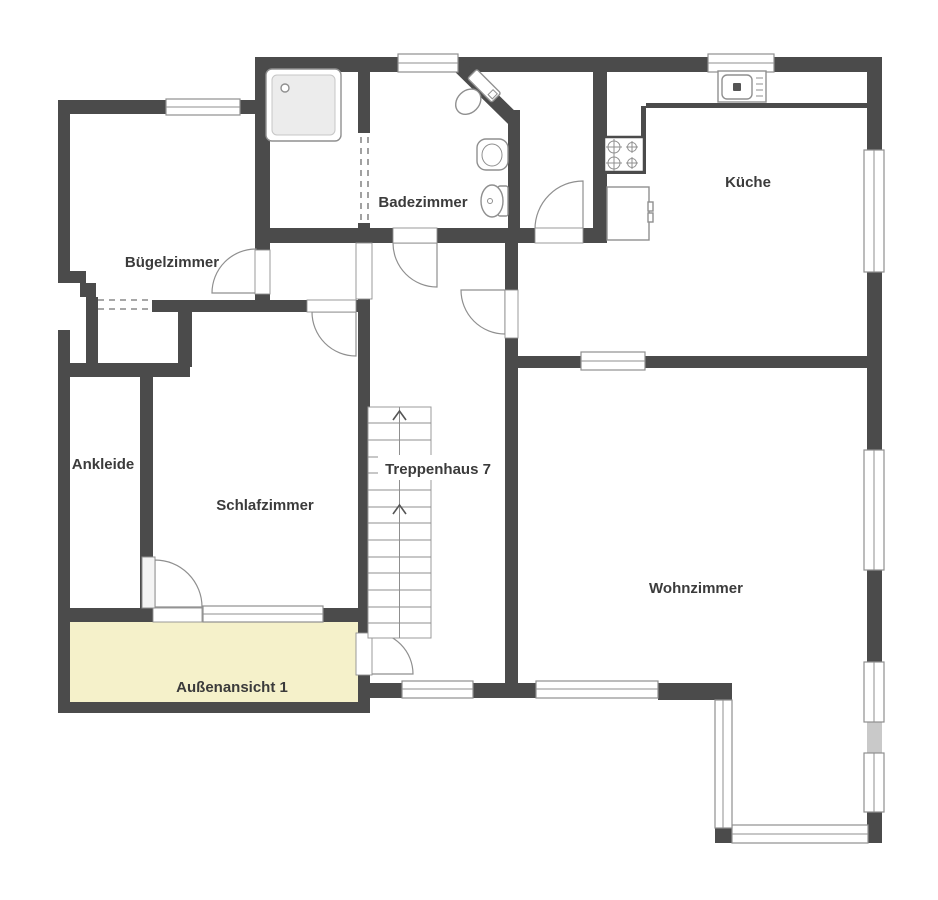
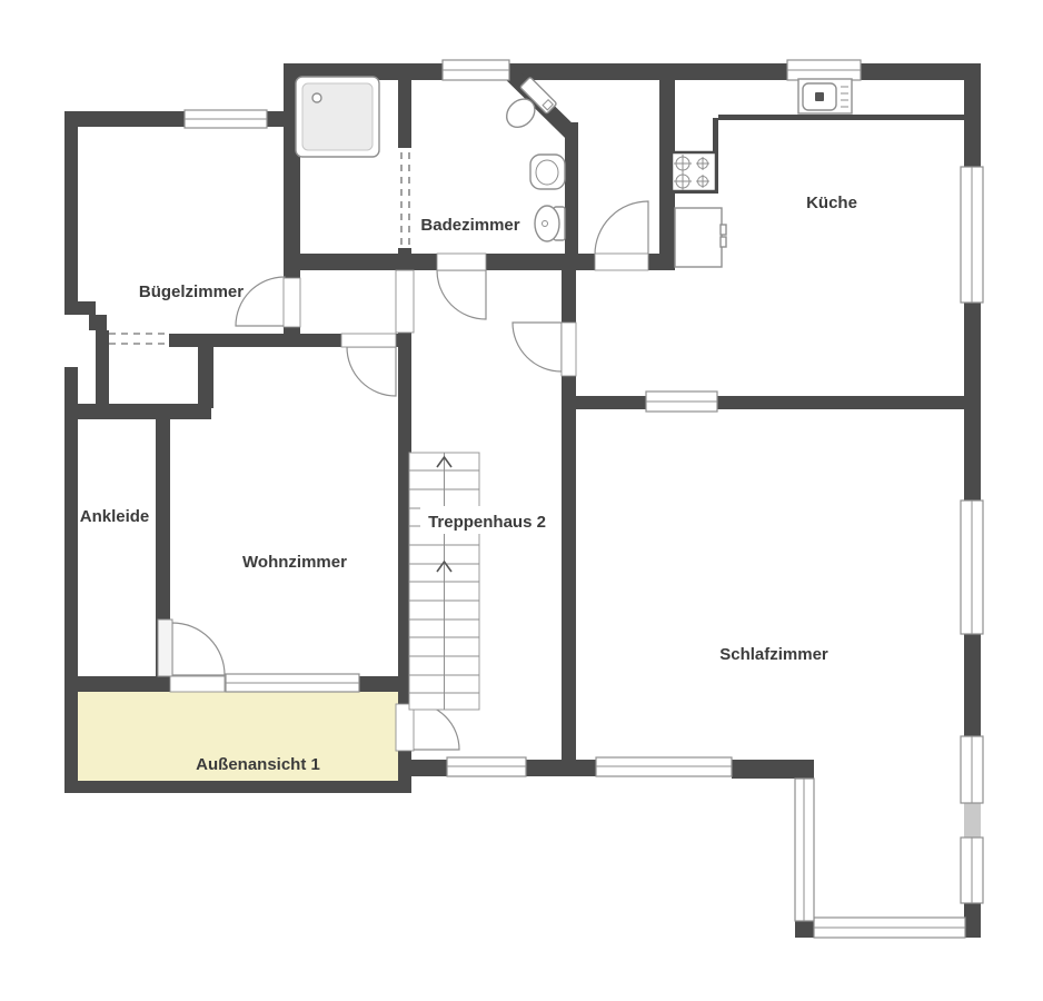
  Bügelzimmer
  Badezimmer
  Küche
  Ankleide
- Schlafzimmer
+ Wohnzimmer
- Treppenhaus 7
+ Treppenhaus 2
- Wohnzimmer
+ Schlafzimmer
  Außenansicht 1
